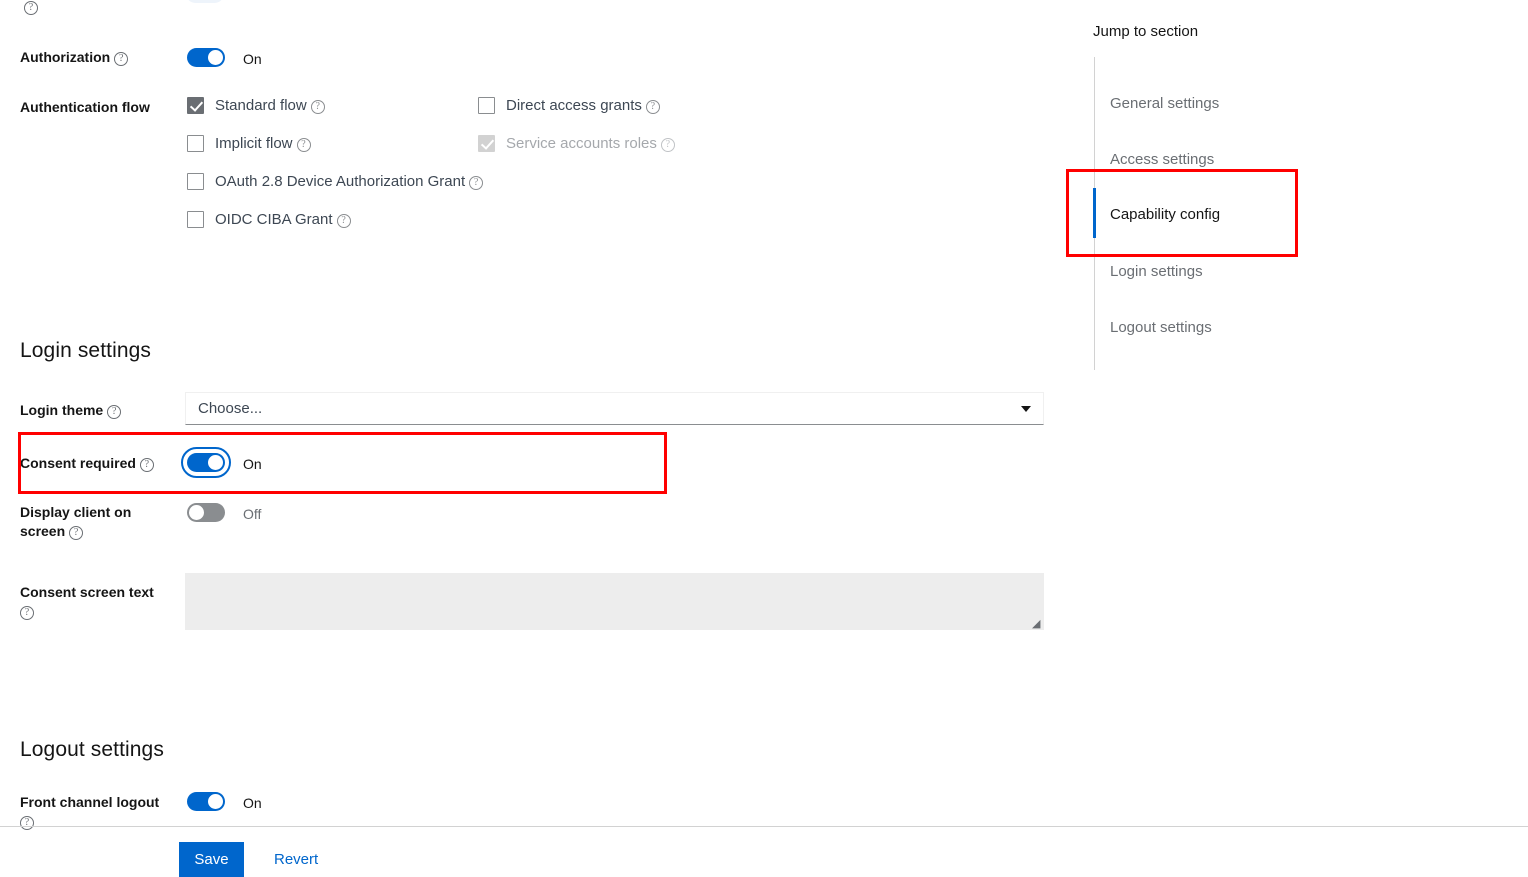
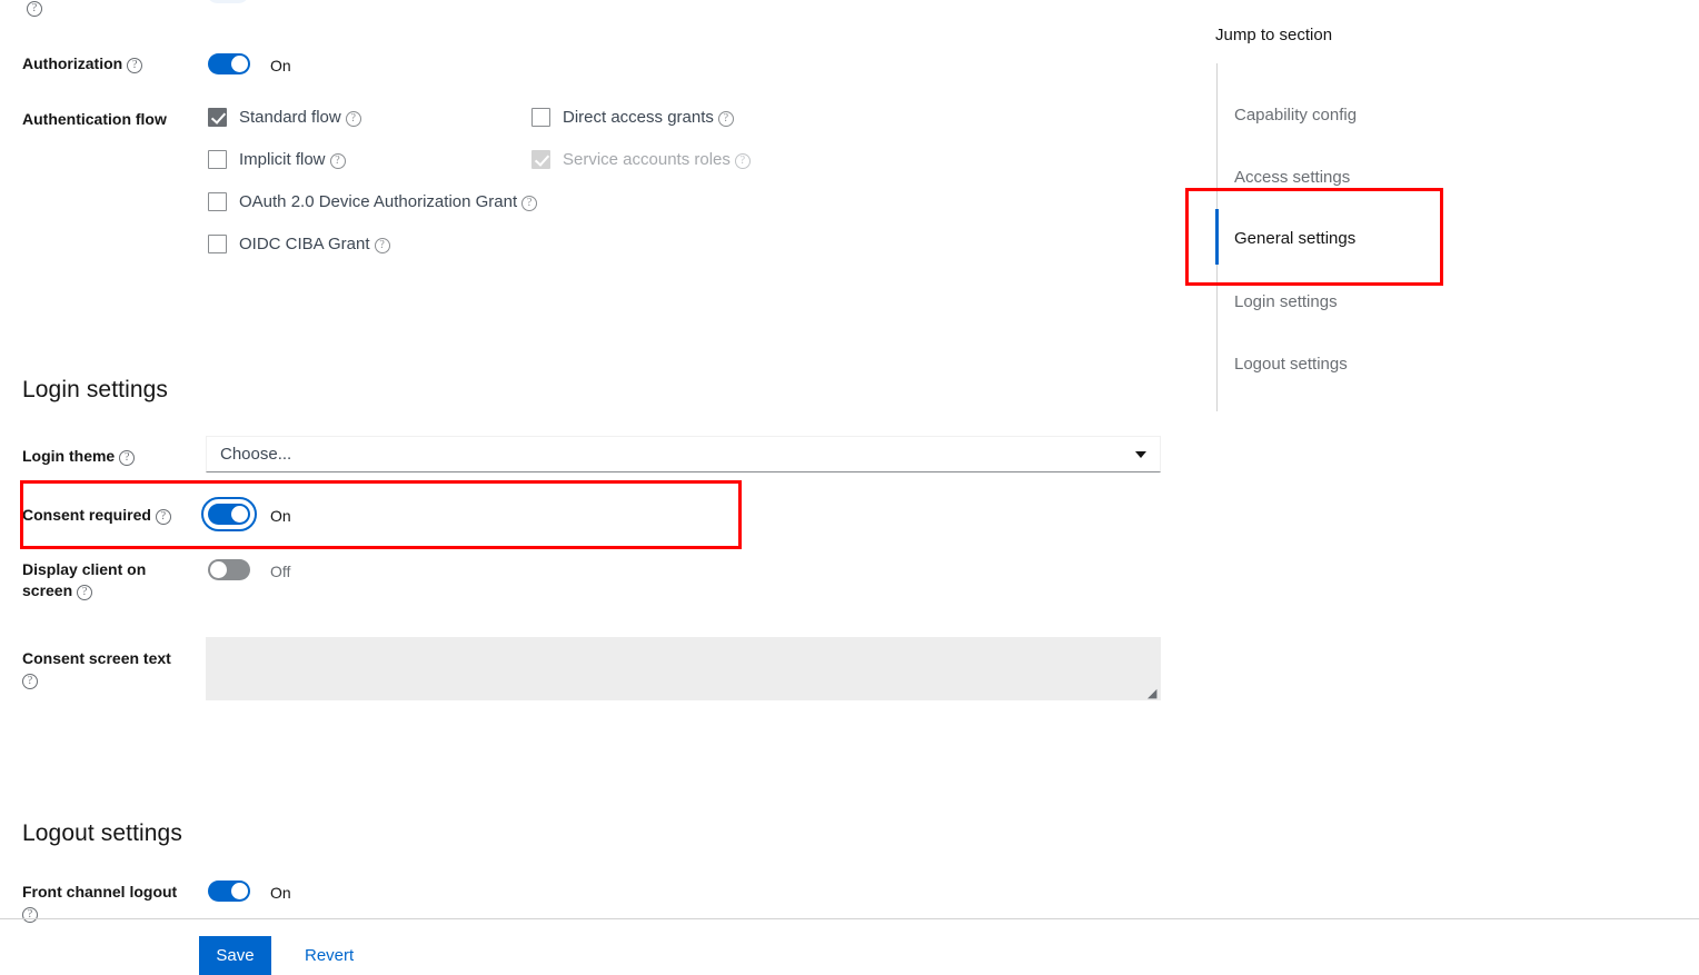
  ?
  Authorization ?
  On
  Authentication flow
  Standard flow ?
  Direct access grants ?
  Implicit flow ?
  Service accounts roles ?
- OAuth 2.8 Device Authorization Grant ?
+ OAuth 2.0 Device Authorization Grant ?
  OIDC CIBA Grant ?
  Login settings
  Login theme ?
  Choose...
  Consent required ?
  On
  Display client on
  screen ?
  Off
  Consent screen text
  ?
  ◢
  Logout settings
  Front channel logout
  ?
  On
  Jump to section
- General settings
+ Capability config
  Access settings
- Capability config
+ General settings
  Login settings
  Logout settings
  Save
  Revert
